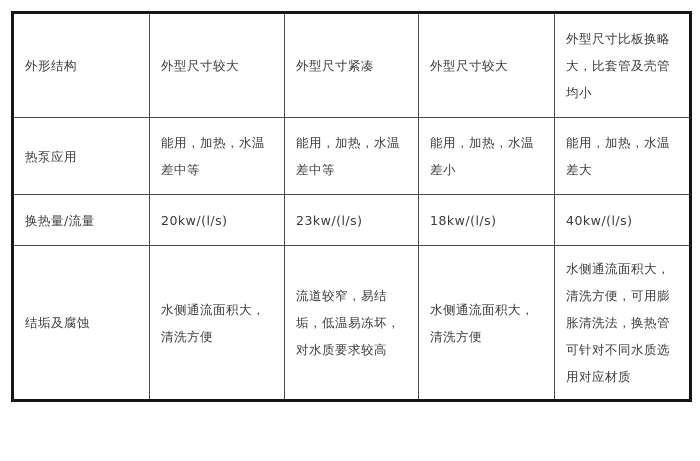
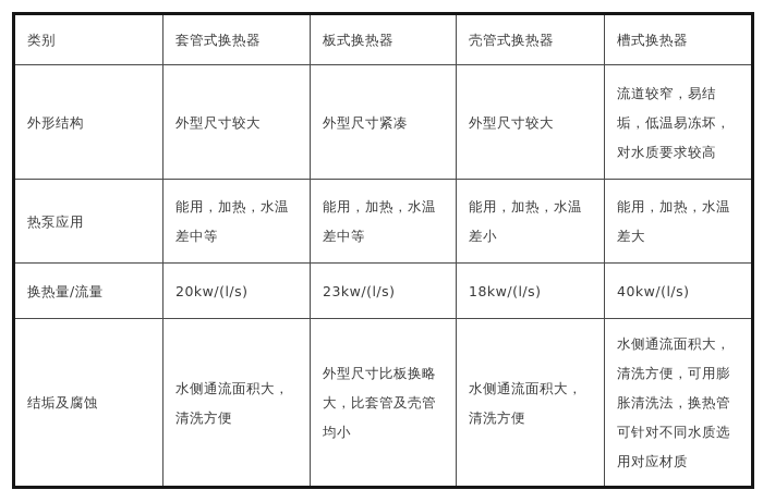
+ 类别	套管式换热器	板式换热器	壳管式换热器	槽式换热器
- 外形结构	外型尺寸较大	外型尺寸紧凑	外型尺寸较大	外型尺寸比板换略大，比套管及壳管均小
+ 外形结构	外型尺寸较大	外型尺寸紧凑	外型尺寸较大	流道较窄，易结垢，低温易冻坏，对水质要求较高
  热泵应用	能用，加热，水温差中等	能用，加热，水温差中等	能用，加热，水温差小	能用，加热，水温差大
  换热量/流量	20kw/(l/s)	23kw/(l/s)	18kw/(l/s)	40kw/(l/s)
- 结垢及腐蚀	水侧通流面积大，清洗方便	流道较窄，易结垢，低温易冻坏，对水质要求较高	水侧通流面积大，清洗方便	水侧通流面积大，清洗方便，可用膨胀清洗法，换热管可针对不同水质选用对应材质
+ 结垢及腐蚀	水侧通流面积大，清洗方便	外型尺寸比板换略大，比套管及壳管均小	水侧通流面积大，清洗方便	水侧通流面积大，清洗方便，可用膨胀清洗法，换热管可针对不同水质选用对应材质
